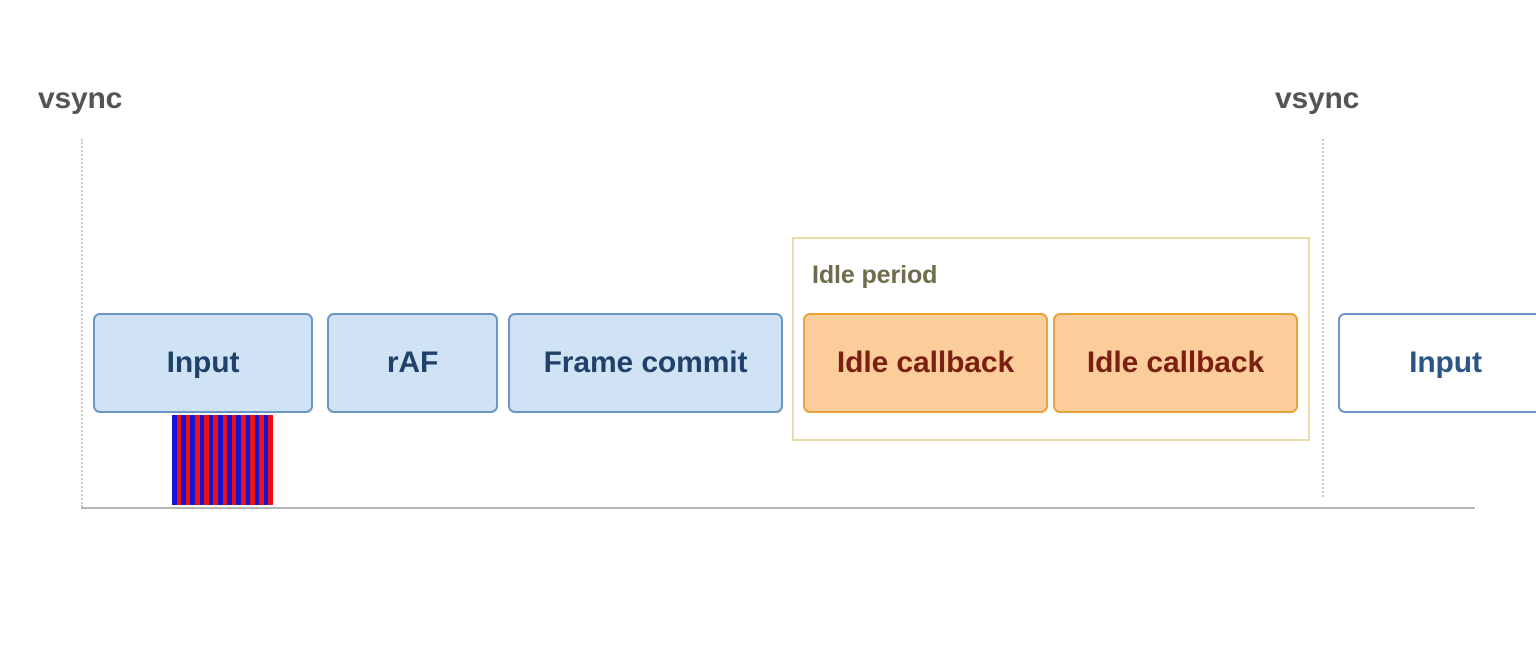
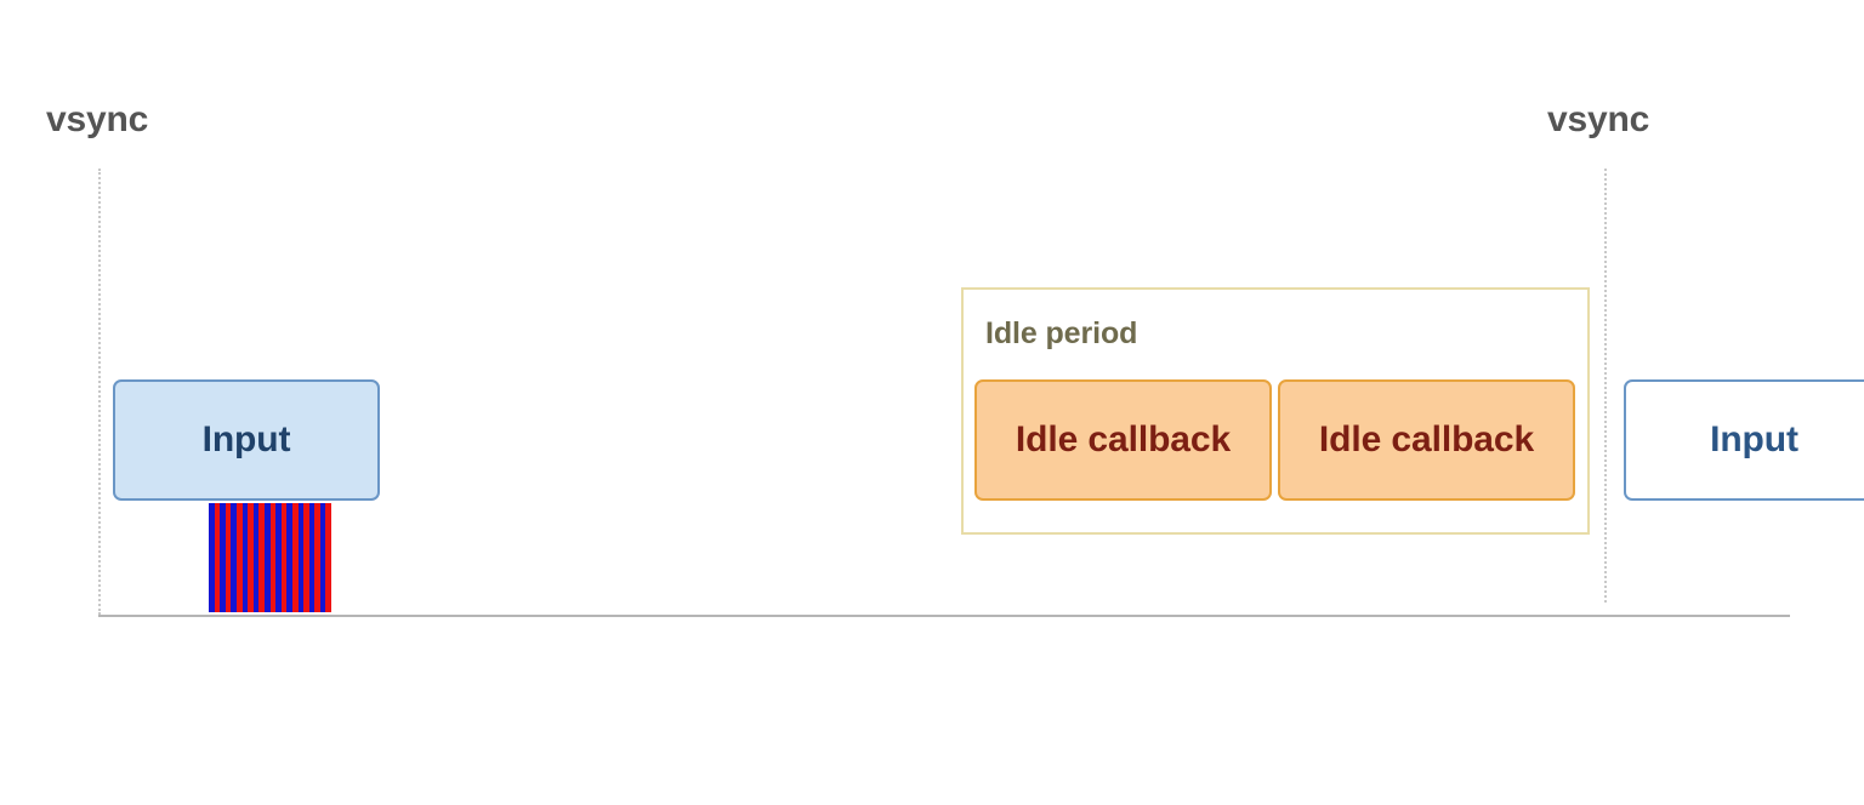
  vsync
  vsync
  Idle period
  Input
- rAF
- Frame commit
  Idle callback
  Idle callback
  Input
